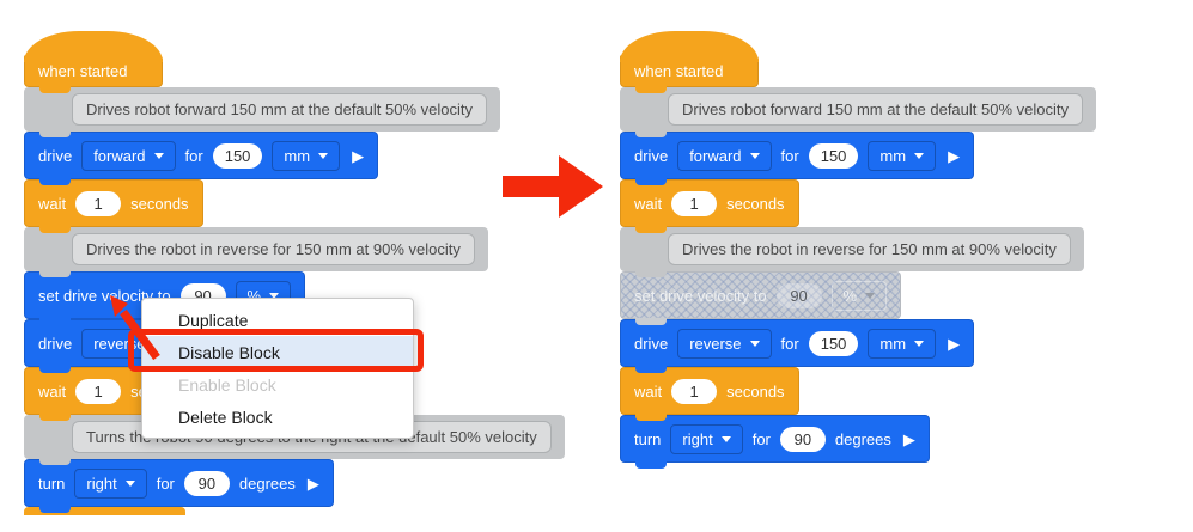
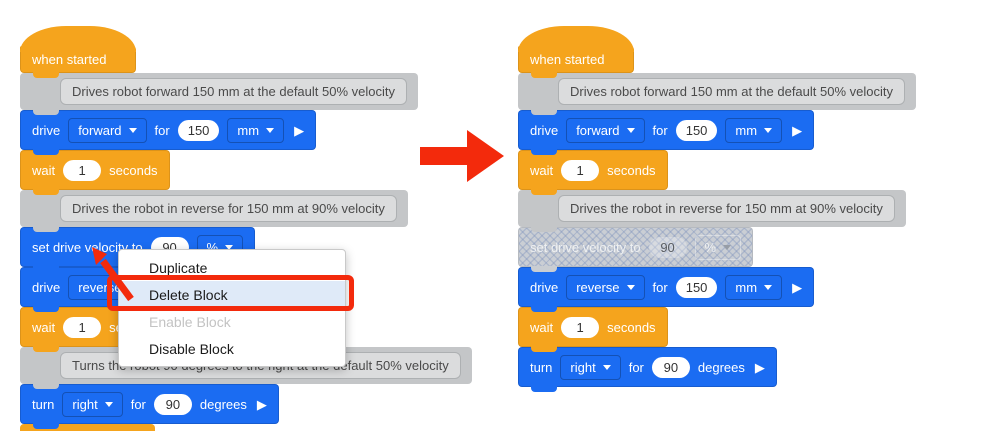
  when started
  Drives robot forward 150 mm at the default 50% velocity
  drive
  forward
  for
  150
  mm
  ▶
  wait
  1
  seconds
  Drives the robot in reverse for 150 mm at 90% velocity
  set drive velocity to
  90
  %
  drive
  revers
  wait
  1
  turn
  right
  for
  90
  degrees
  ▶
  Duplicate
- Disable Block
+ Delete Block
  Enable Block
- Delete Block
+ Disable Block
  when started
  Drives robot forward 150 mm at the default 50% velocity
  drive
  forward
  for
  150
  mm
  ▶
  wait
  1
  seconds
  Drives the robot in reverse for 150 mm at 90% velocity
  set drive velocity to
  90
  %
  drive
  reverse
  for
  150
  mm
  ▶
  wait
  1
  seconds
  turn
  right
  for
  90
  degrees
  ▶
